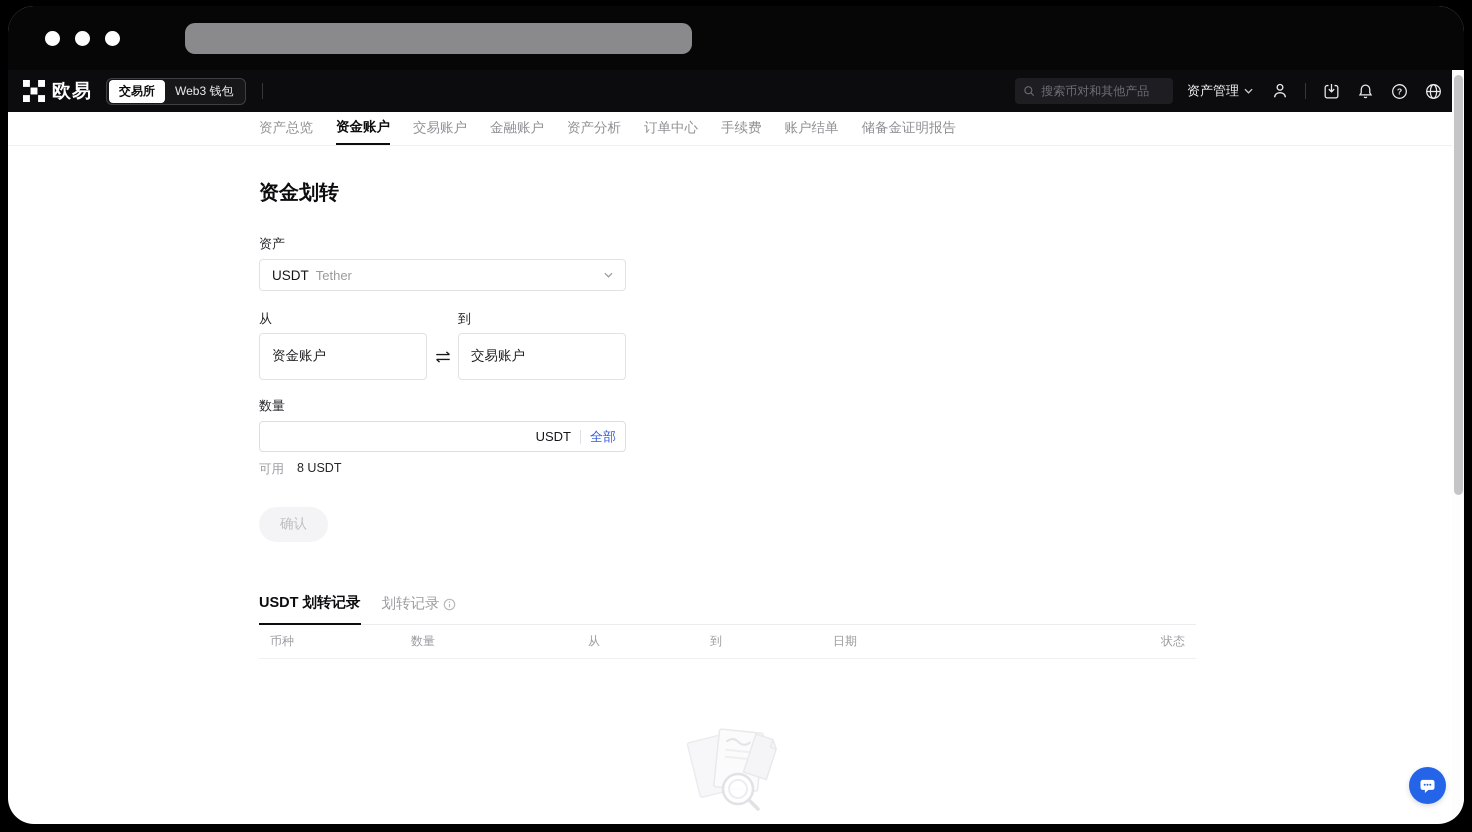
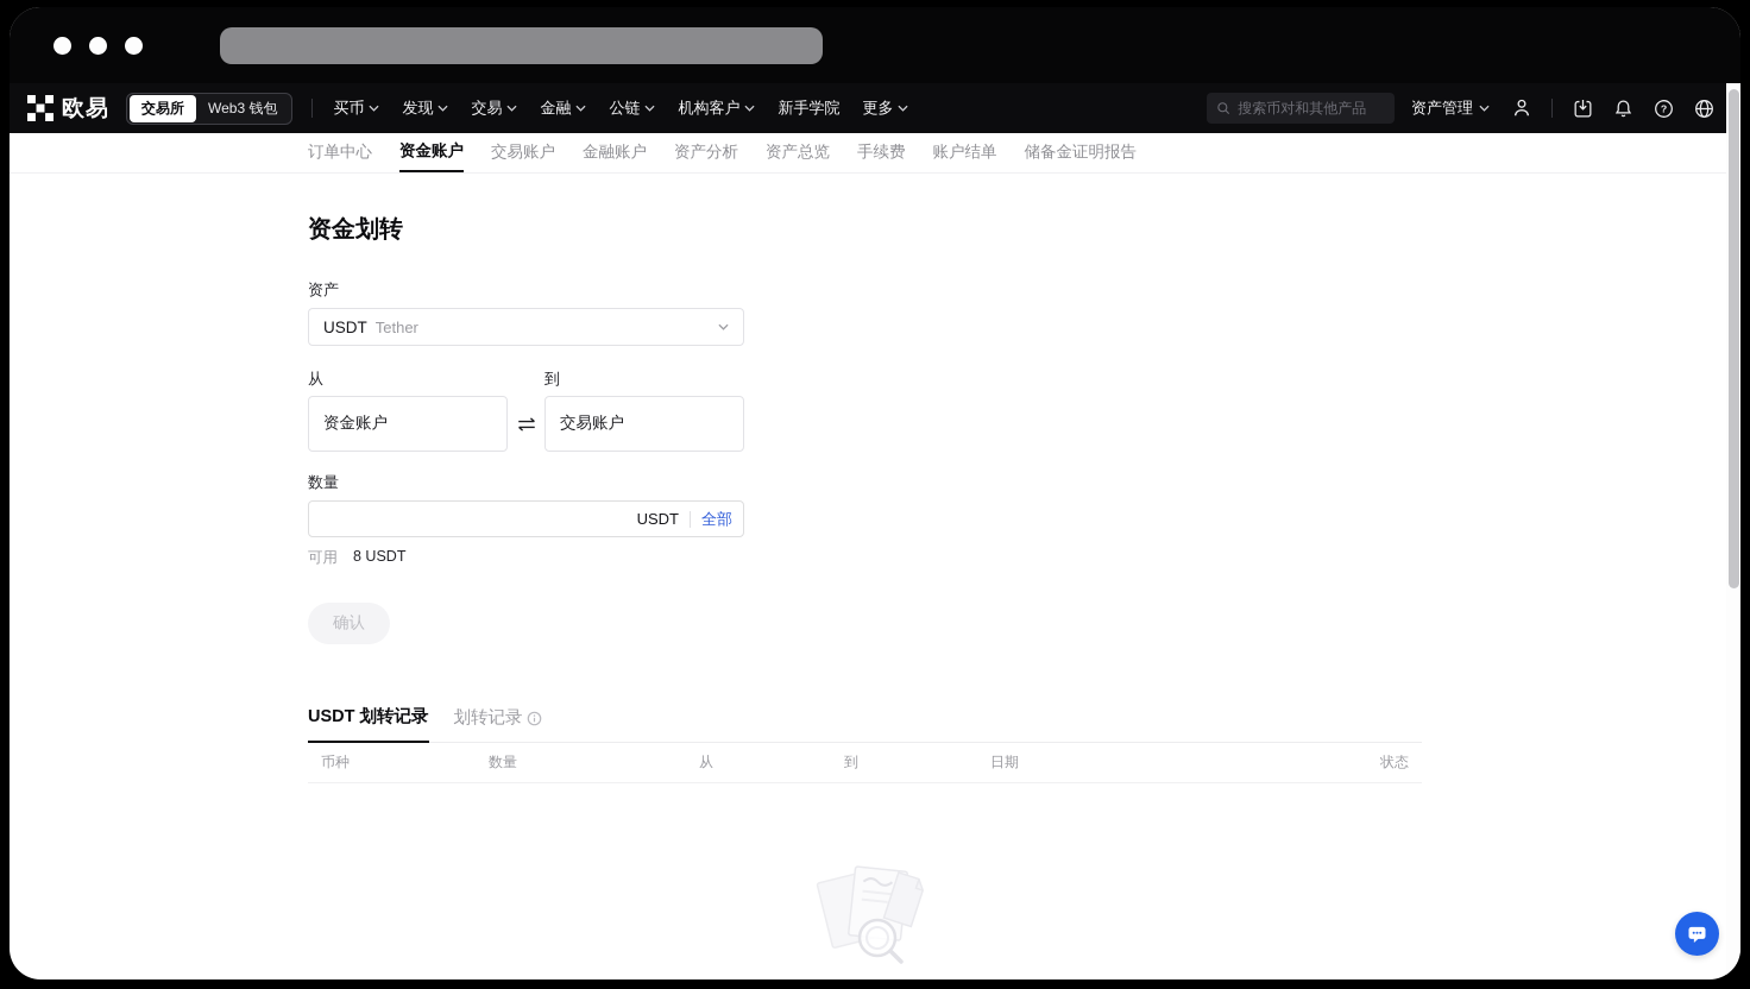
  欧易
  交易所
  Web3 钱包
+ 买币
+ 发现
+ 交易
+ 金融
+ 公链
+ 机构客户
+ 新手学院
+ 更多
  搜索币对和其他产品
  资产管理
  ?
- 资产总览
+ 订单中心
  资金账户
  交易账户
  金融账户
  资产分析
- 订单中心
+ 资产总览
  手续费
  账户结单
  储备金证明报告
  资金划转
  资产
  USDT
  Tether
  从
  资金账户
  到
  交易账户
  数量
  USDT
  全部
  可用
  8 USDT
  确认
  USDT 划转记录
  划转记录
  币种
  数量
  从
  到
  日期
  状态
